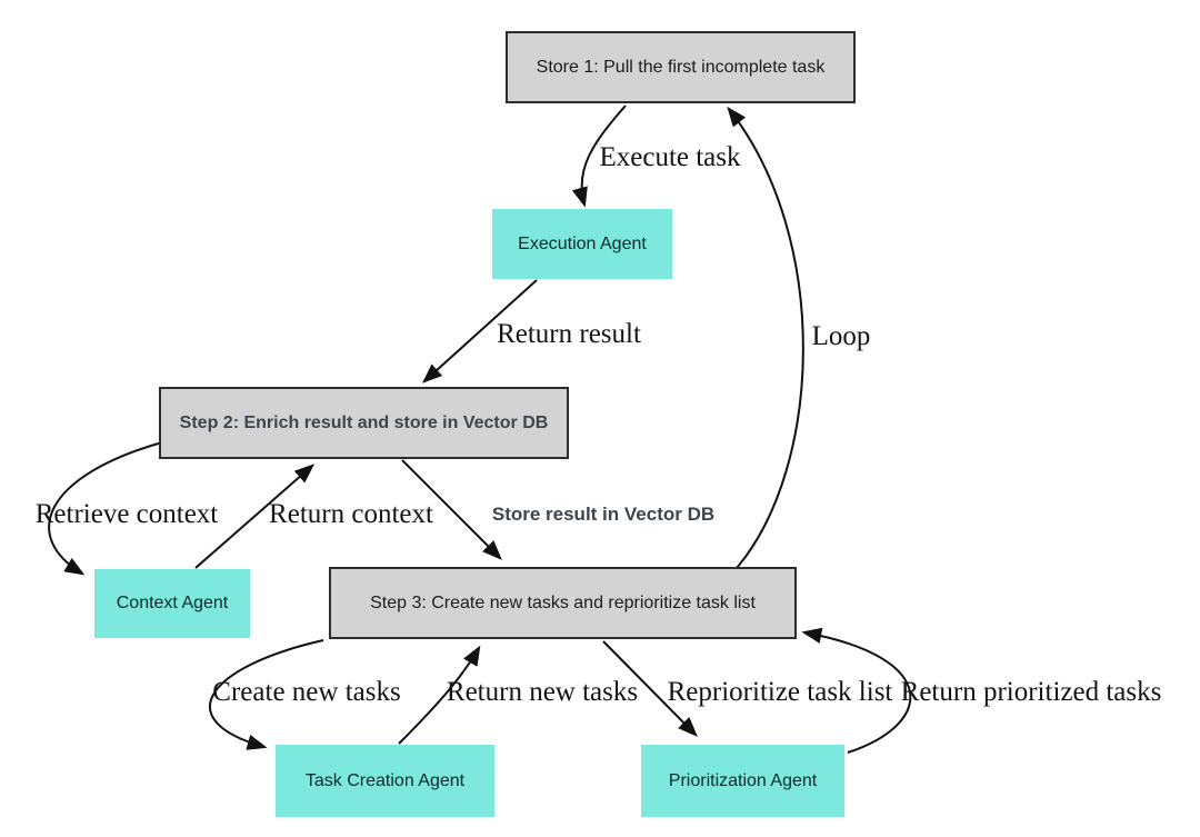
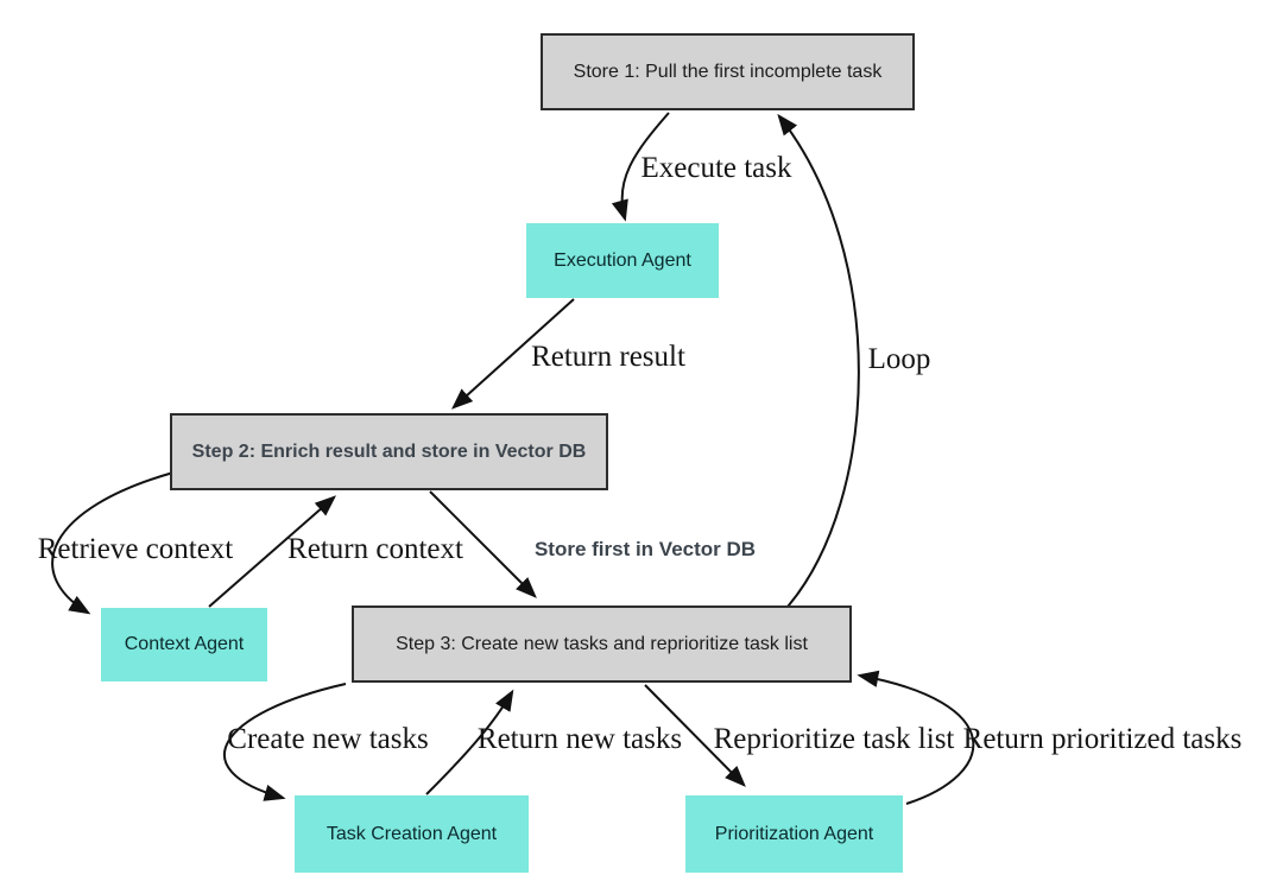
  Store 1: Pull the first incomplete task
  Step 2: Enrich result and store in Vector DB
  Step 3: Create new tasks and reprioritize task list
  Execution Agent
  Context Agent
  Task Creation Agent
  Prioritization Agent
  Execute task
  Loop
  Return result
  Retrieve context
  Return context
- Store result in Vector DB
+ Store first in Vector DB
  Create new tasks
  Return new tasks
  Reprioritize task list
  Return prioritized tasks
